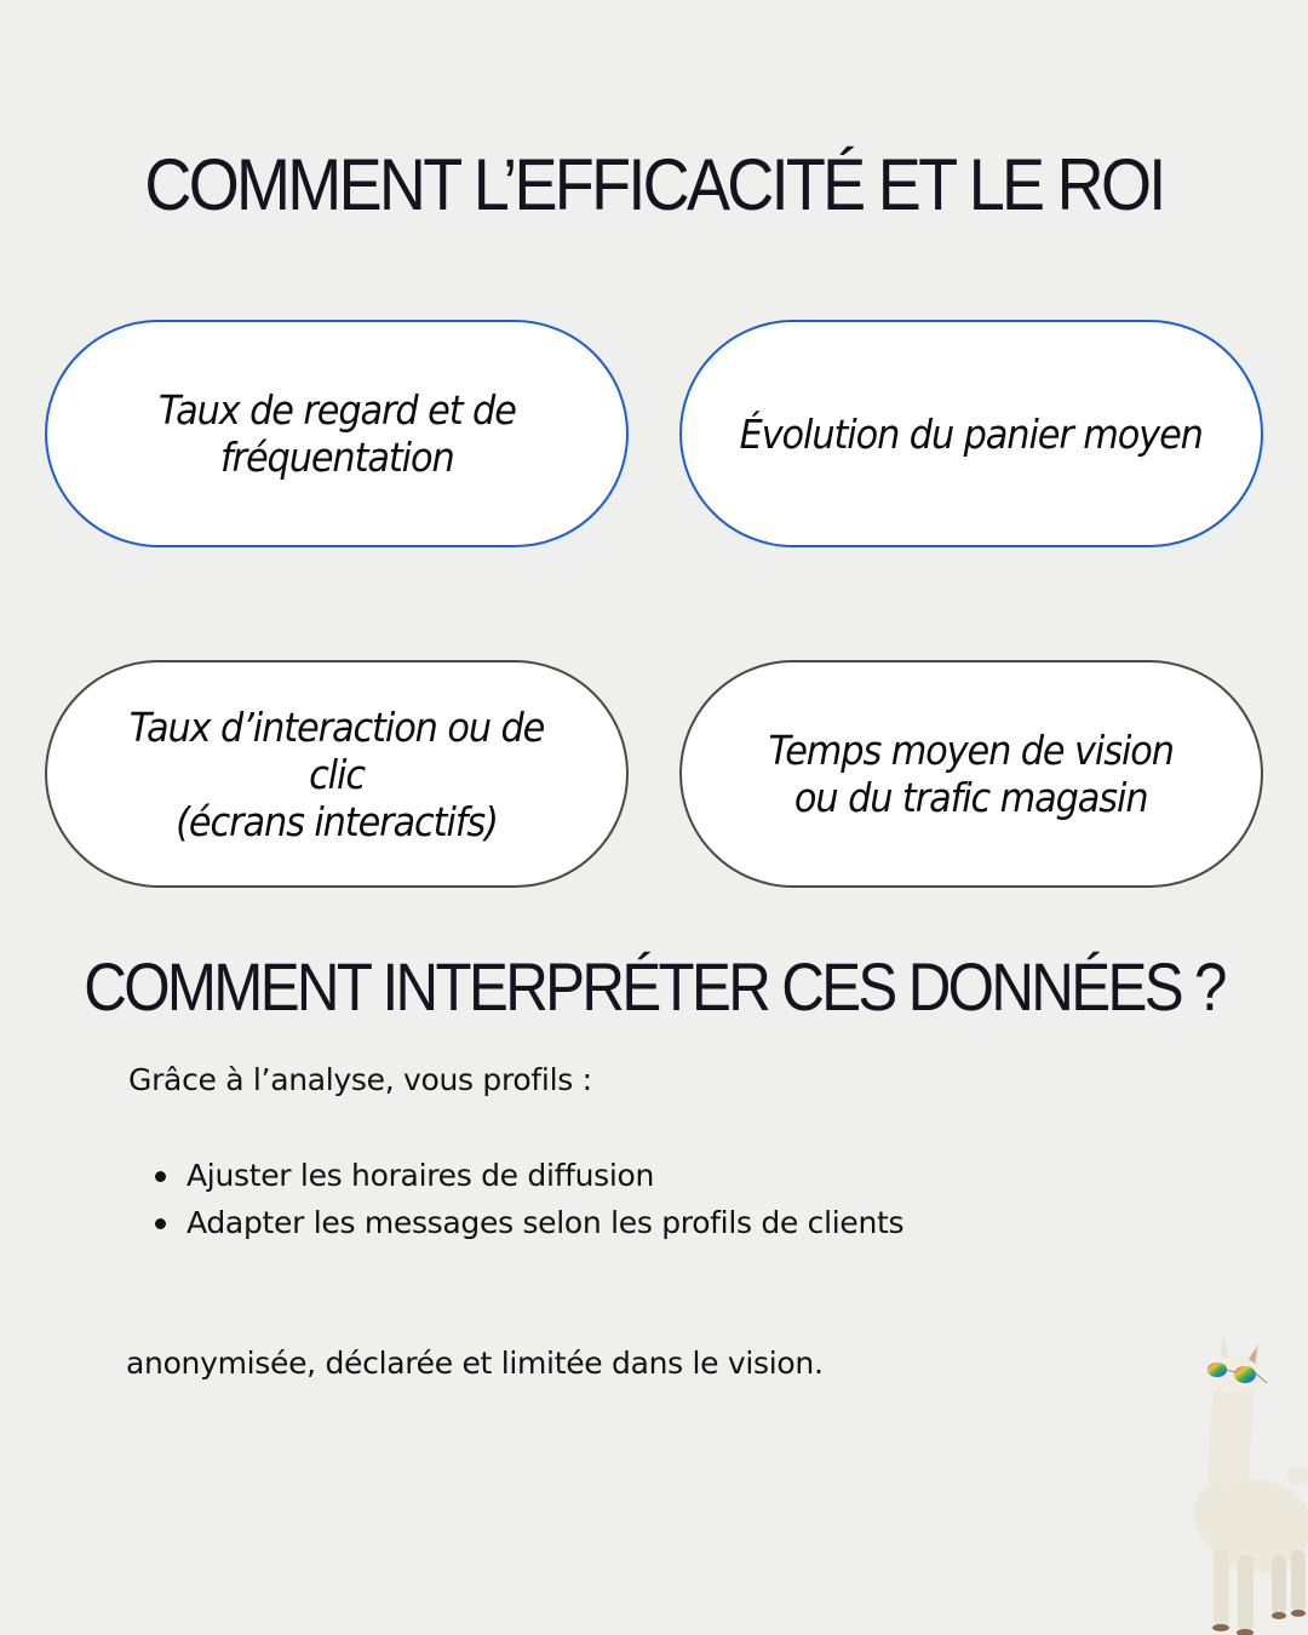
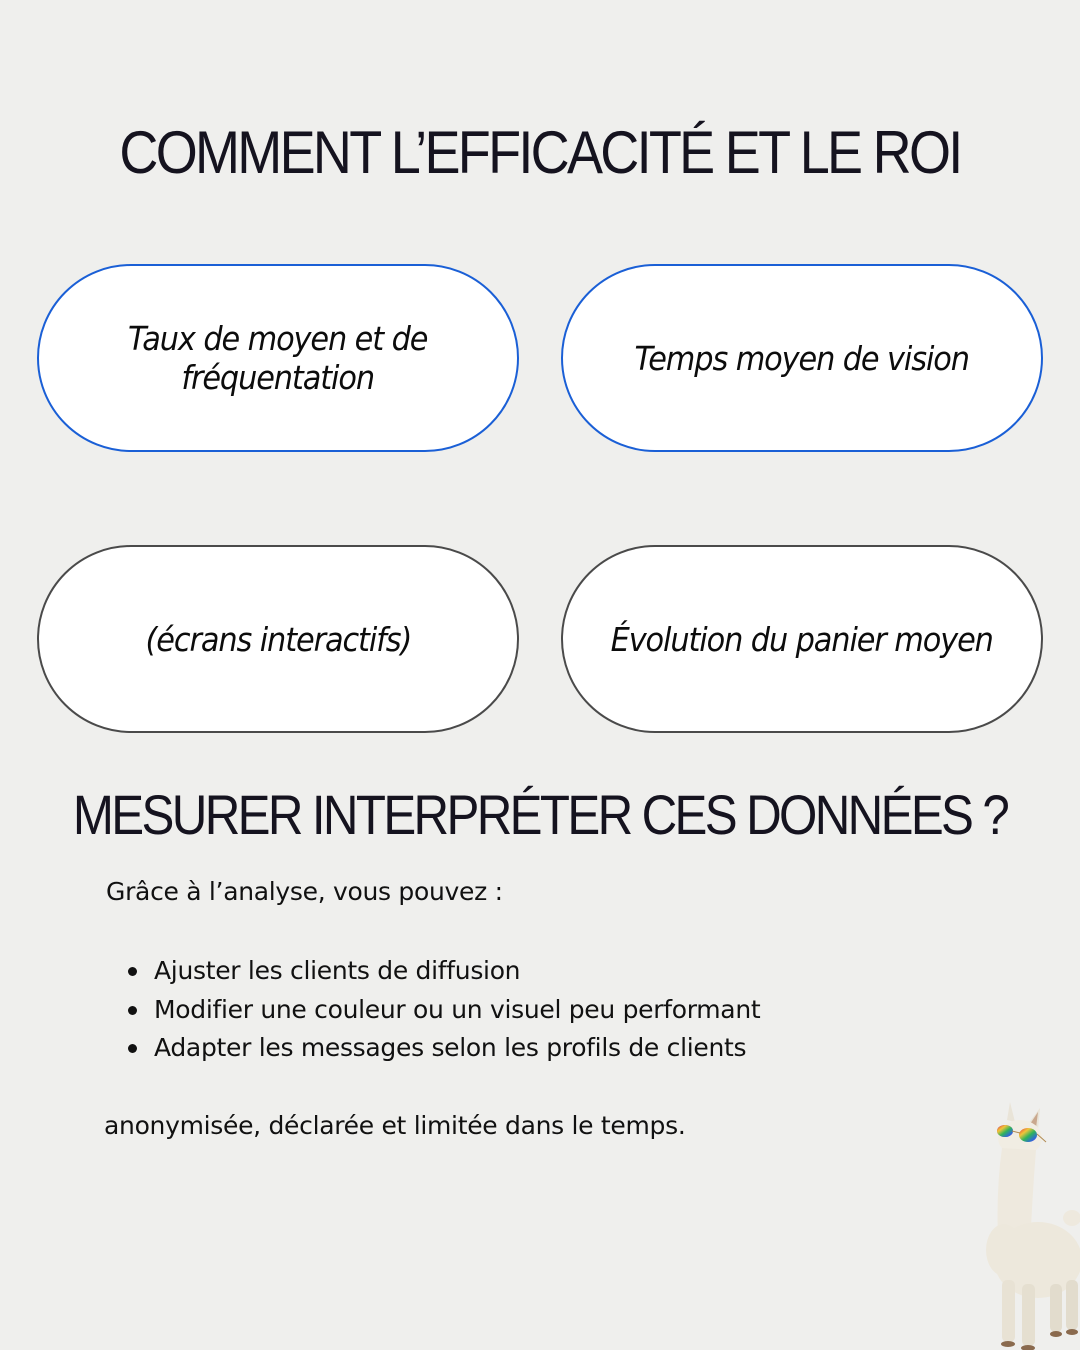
  COMMENT L’EFFICACITÉ ET LE ROI
- Taux de regard et de
+ Taux de moyen et de
  fréquentation
- Évolution du panier moyen
+ Temps moyen de vision
- Taux d’interaction ou de clic
  (écrans interactifs)
- Temps moyen de vision
+ Évolution du panier moyen
- ou du trafic magasin
- COMMENT INTERPRÉTER CES DONNÉES ?
+ MESURER INTERPRÉTER CES DONNÉES ?
- Grâce à l’analyse, vous profils :
+ Grâce à l’analyse, vous pouvez :
- Ajuster les horaires de diffusion
+ Ajuster les clients de diffusion
+ Modifier une couleur ou un visuel peu performant
  Adapter les messages selon les profils de clients
- anonymisée, déclarée et limitée dans le vision.
+ anonymisée, déclarée et limitée dans le temps.
